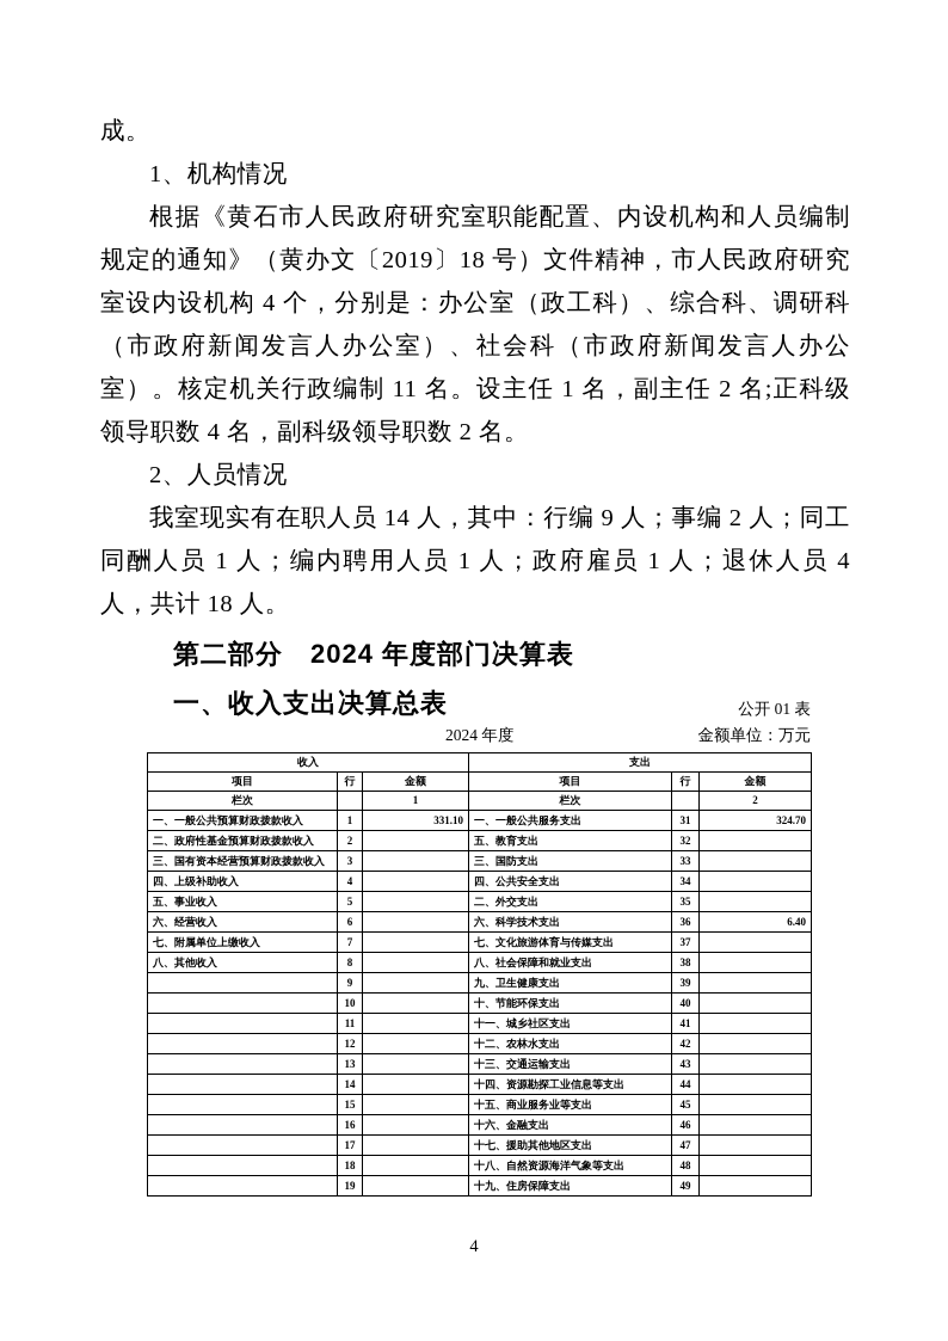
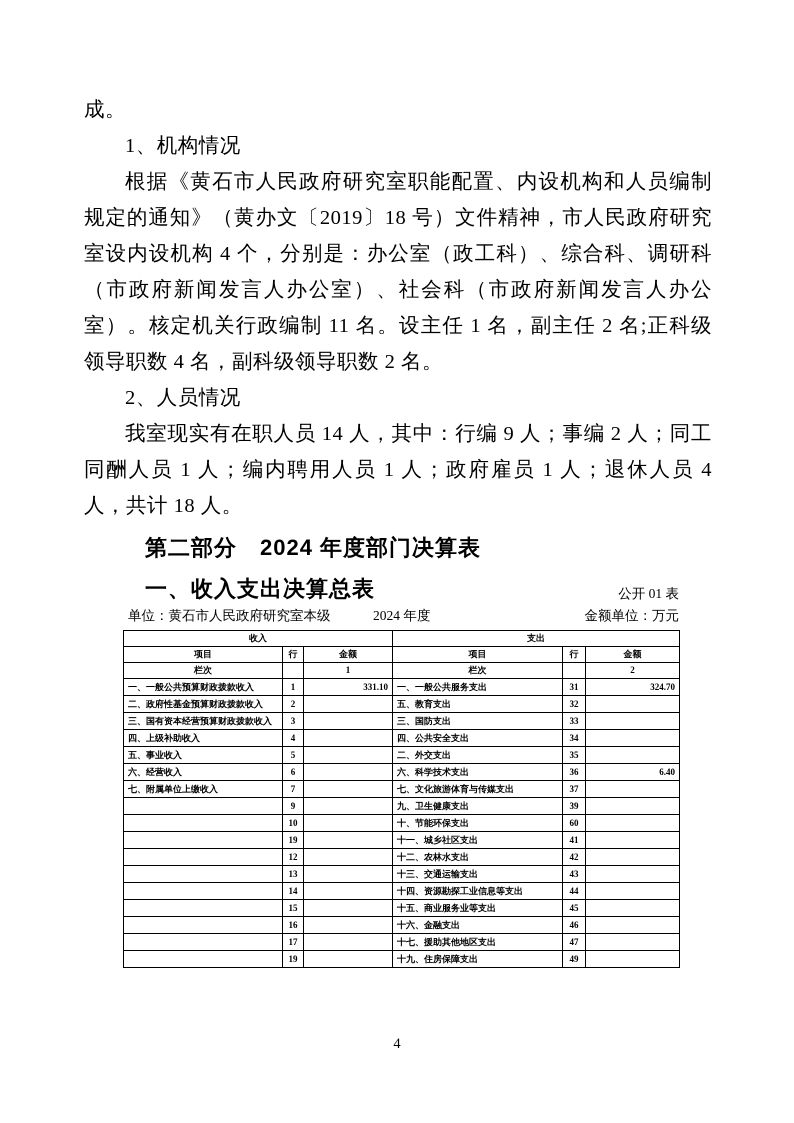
  成。
  1、机构情况
  根据《黄石市人民政府研究室职能配置、内设机构和人员编制规定的通知》（黄办文〔2019〕18 号）文件精神，市人民政府研究室设内设机构 4 个，分别是：办公室（政工科）、综合科、调研科（市政府新闻发言人办公室）、社会科（市政府新闻发言人办公室）。核定机关行政编制 11 名。设主任 1 名，副主任 2 名;正科级领导职数 4 名，副科级领导职数 2 名。
  2、人员情况
  我室现实有在职人员 14 人，其中：行编 9 人；事编 2 人；同工同酬人员 1 人；编内聘用人员 1 人；政府雇员 1 人；退休人员 4 人，共计 18 人。
  第二部分 2024 年度部门决算表
  一、收入支出决算总表
  公开 01 表
+ 单位：黄石市人民政府研究室本级
  2024 年度
  金额单位：万元
  收入	支出
  项目	行	金额	项目	行	金额
  栏次		1	栏次		2
  一、一般公共预算财政拨款收入	1	331.10	一、一般公共服务支出	31	324.70
  二、政府性基金预算财政拨款收入	2		五、教育支出	32
  三、国有资本经营预算财政拨款收入	3		三、国防支出	33
  四、上级补助收入	4		四、公共安全支出	34
  五、事业收入	5		二、外交支出	35
  六、经营收入	6		六、科学技术支出	36	6.40
  七、附属单位上缴收入	7		七、文化旅游体育与传媒支出	37
- 八、其他收入	8		八、社会保障和就业支出	38
  	9		九、卫生健康支出	39
- 	10		十、节能环保支出	40
+ 	10		十、节能环保支出	60
- 	11		十一、城乡社区支出	41
+ 	19		十一、城乡社区支出	41
  	12		十二、农林水支出	42
  	13		十三、交通运输支出	43
  	14		十四、资源勘探工业信息等支出	44
  	15		十五、商业服务业等支出	45
  	16		十六、金融支出	46
  	17		十七、援助其他地区支出	47
- 	18		十八、自然资源海洋气象等支出	48
  	19		十九、住房保障支出	49
  4
